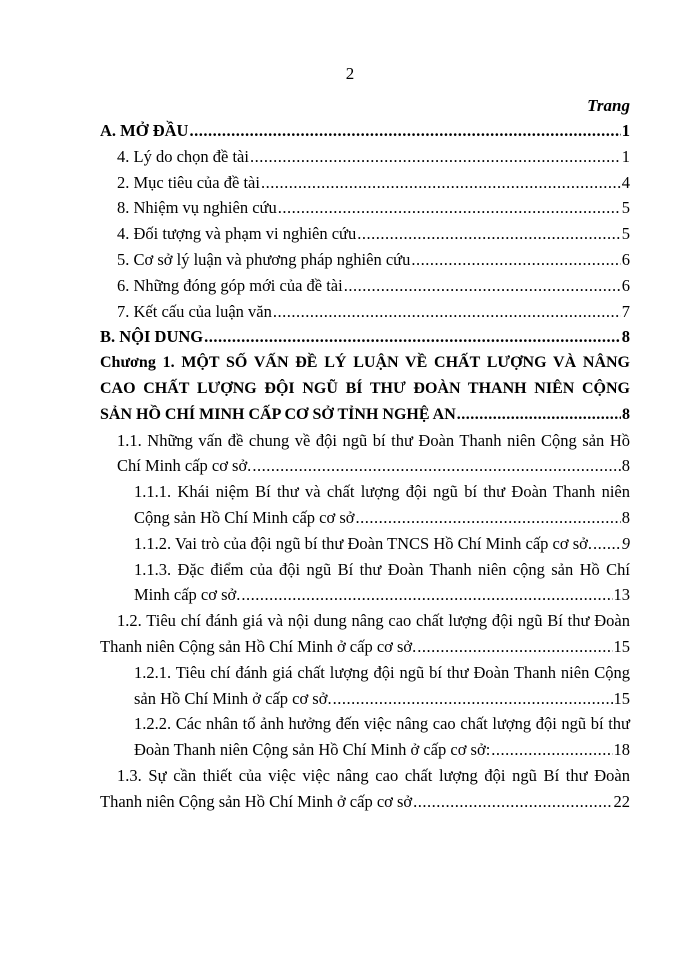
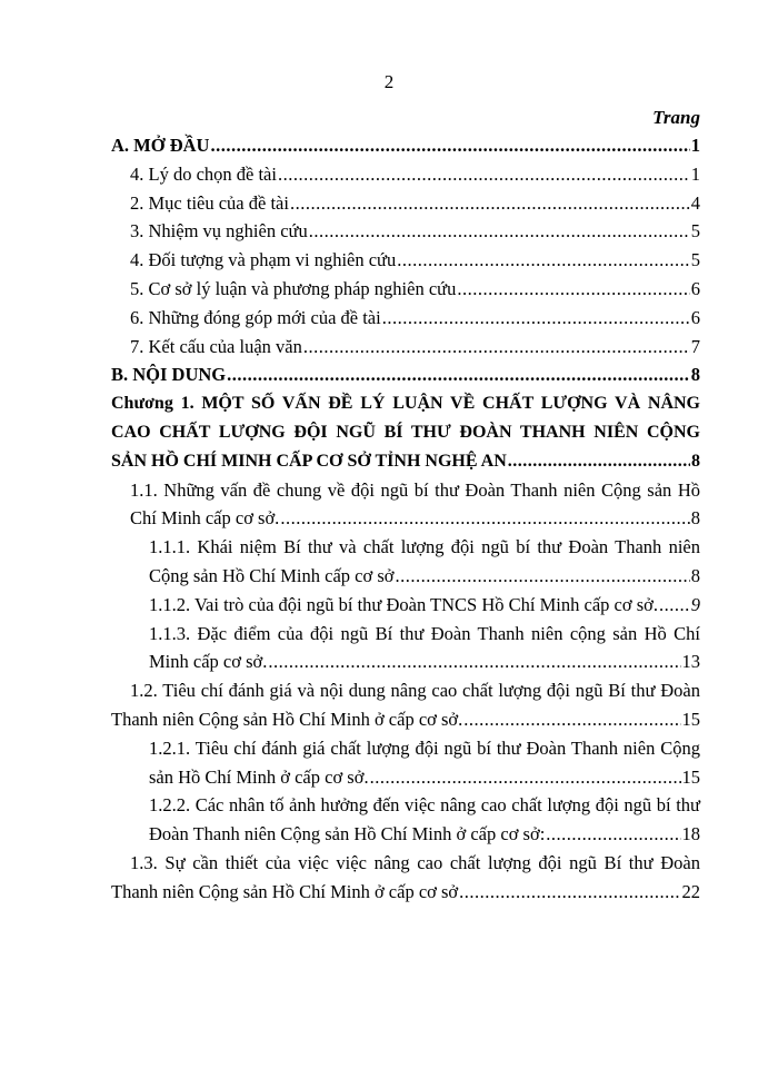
  2
  Trang
  A. MỞ ĐẦU
  1
  4. Lý do chọn đề tài
  1
  2. Mục tiêu của đề tài
  4
- 8. Nhiệm vụ nghiên cứu
+ 3. Nhiệm vụ nghiên cứu
  5
  4. Đối tượng và phạm vi nghiên cứu
  5
  5. Cơ sở lý luận và phương pháp nghiên cứu
  6
  6. Những đóng góp mới của đề tài
  6
  7. Kết cấu của luận văn
  7
  B. NỘI DUNG
  8
  Chương 1. MỘT SỐ VẤN ĐỀ LÝ LUẬN VỀ CHẤT LƯỢNG VÀ NÂNG
  CAO CHẤT LƯỢNG ĐỘI NGŨ BÍ THƯ ĐOÀN THANH NIÊN CỘNG
  SẢN HỒ CHÍ MINH CẤP CƠ SỞ TỈNH NGHỆ AN
  8
  1.1. Những vấn đề chung về đội ngũ bí thư Đoàn Thanh niên Cộng sản Hồ
  Chí Minh cấp cơ sở.
  8
  1.1.1. Khái niệm Bí thư và chất lượng đội ngũ bí thư Đoàn Thanh niên
  Cộng sản Hồ Chí Minh cấp cơ sở
  8
  1.1.2. Vai trò của đội ngũ bí thư Đoàn TNCS Hồ Chí Minh cấp cơ sở.
  9
  1.1.3. Đặc điểm của đội ngũ Bí thư Đoàn Thanh niên cộng sản Hồ Chí
  Minh cấp cơ sở.
  13
  1.2. Tiêu chí đánh giá và nội dung nâng cao chất lượng đội ngũ Bí thư Đoàn
  Thanh niên Cộng sản Hồ Chí Minh ở cấp cơ sở.
  15
  1.2.1. Tiêu chí đánh giá chất lượng đội ngũ bí thư Đoàn Thanh niên Cộng
  sản Hồ Chí Minh ở cấp cơ sở.
  15
  1.2.2. Các nhân tố ảnh hưởng đến việc nâng cao chất lượng đội ngũ bí thư
  Đoàn Thanh niên Cộng sản Hồ Chí Minh ở cấp cơ sở:
  18
  1.3. Sự cần thiết của việc việc nâng cao chất lượng đội ngũ Bí thư Đoàn
  Thanh niên Cộng sản Hồ Chí Minh ở cấp cơ sở
  22
